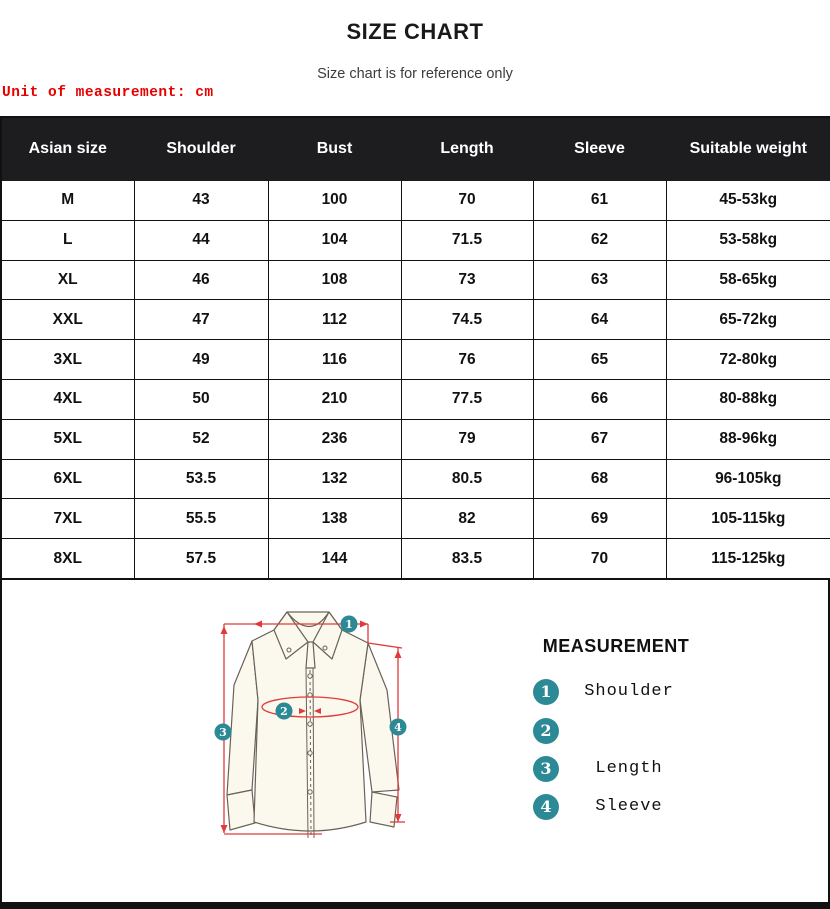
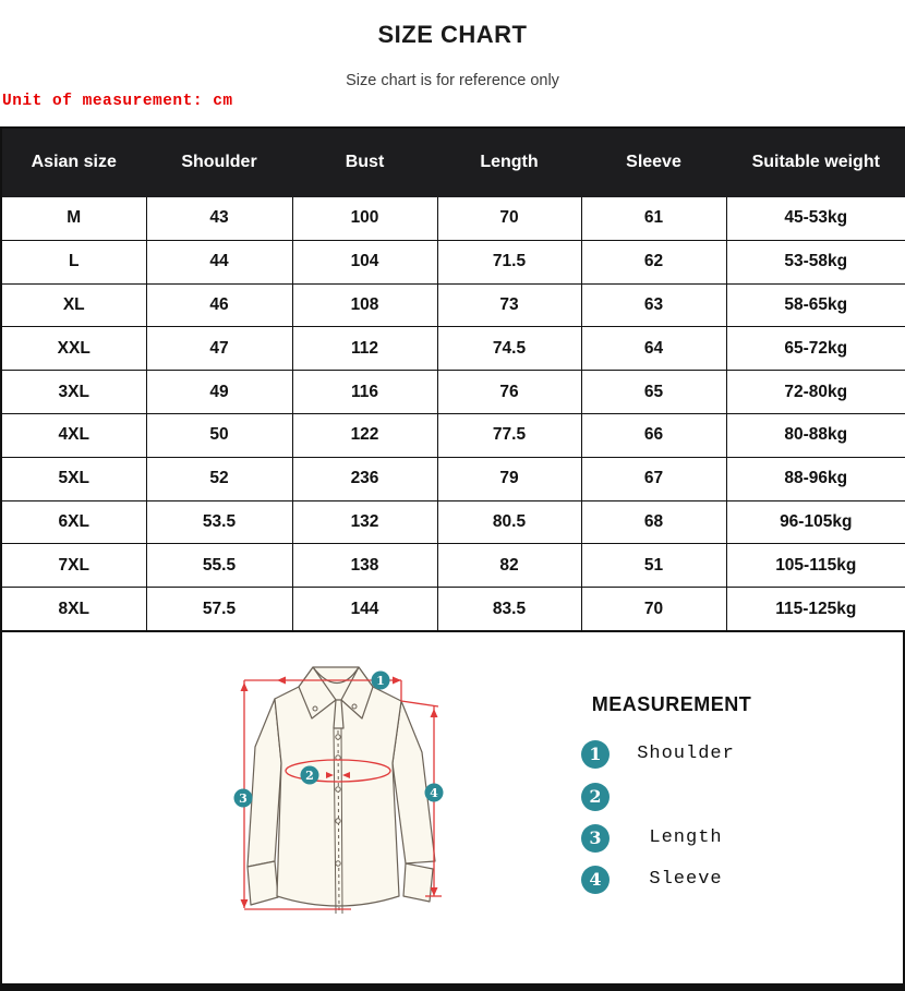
  SIZE CHART
  Size chart is for reference only
  Unit of measurement: cm
  Asian size	Shoulder	Bust	Length	Sleeve	Suitable weight
  M	43	100	70	61	45-53kg
  L	44	104	71.5	62	53-58kg
  XL	46	108	73	63	58-65kg
  XXL	47	112	74.5	64	65-72kg
  3XL	49	116	76	65	72-80kg
- 4XL	50	210	77.5	66	80-88kg
+ 4XL	50	122	77.5	66	80-88kg
  5XL	52	236	79	67	88-96kg
  6XL	53.5	132	80.5	68	96-105kg
- 7XL	55.5	138	82	69	105-115kg
+ 7XL	55.5	138	82	51	105-115kg
  8XL	57.5	144	83.5	70	115-125kg
  1
  2
  3
  4
  MEASUREMENT
  1
  Shoulder
  2
  3
  Length
  4
  Sleeve
